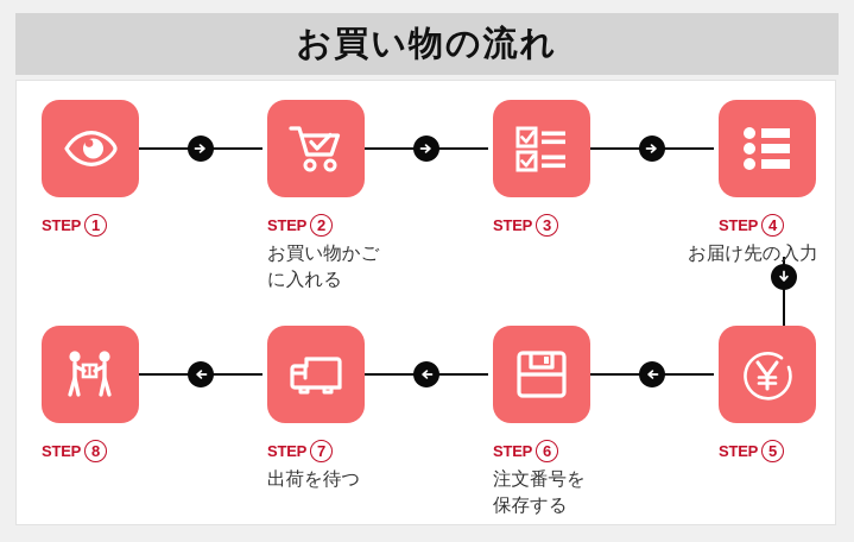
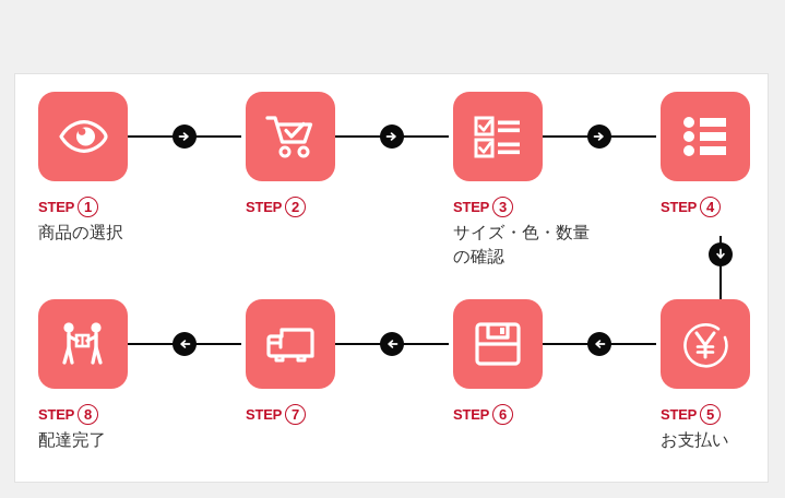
- お買い物の流れ
  STEP
  1
+ 商品の選択
  STEP
  2
- お買い物かご
- に入れる
  STEP
  3
+ サイズ・色・数量
+ の確認
  STEP
  4
- お届け先の入力
  STEP
  5
+ お支払い
  STEP
  6
- 注文番号を
- 保存する
  STEP
  7
- 出荷を待つ
  STEP
  8
+ 配達完了
